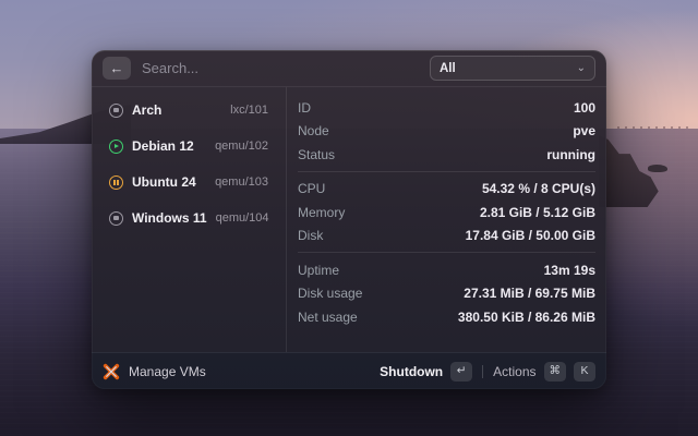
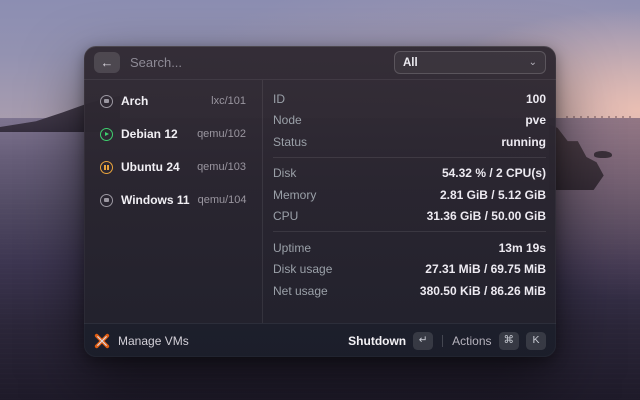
  ←
  Search...
  All
  ⌄
  Arch
  lxc/101
  Debian 12
  qemu/102
  Ubuntu 24
  qemu/103
  Windows 11
  qemu/104
  ID
  100
  Node
  pve
  Status
  running
- CPU
+ Disk
- 54.32 % / 8 CPU(s)
+ 54.32 % / 2 CPU(s)
  Memory
  2.81 GiB / 5.12 GiB
- Disk
+ CPU
- 17.84 GiB / 50.00 GiB
+ 31.36 GiB / 50.00 GiB
  Uptime
  13m 19s
  Disk usage
  27.31 MiB / 69.75 MiB
  Net usage
  380.50 KiB / 86.26 MiB
  Manage VMs
  Shutdown
  ↵
  Actions
  ⌘
  K
